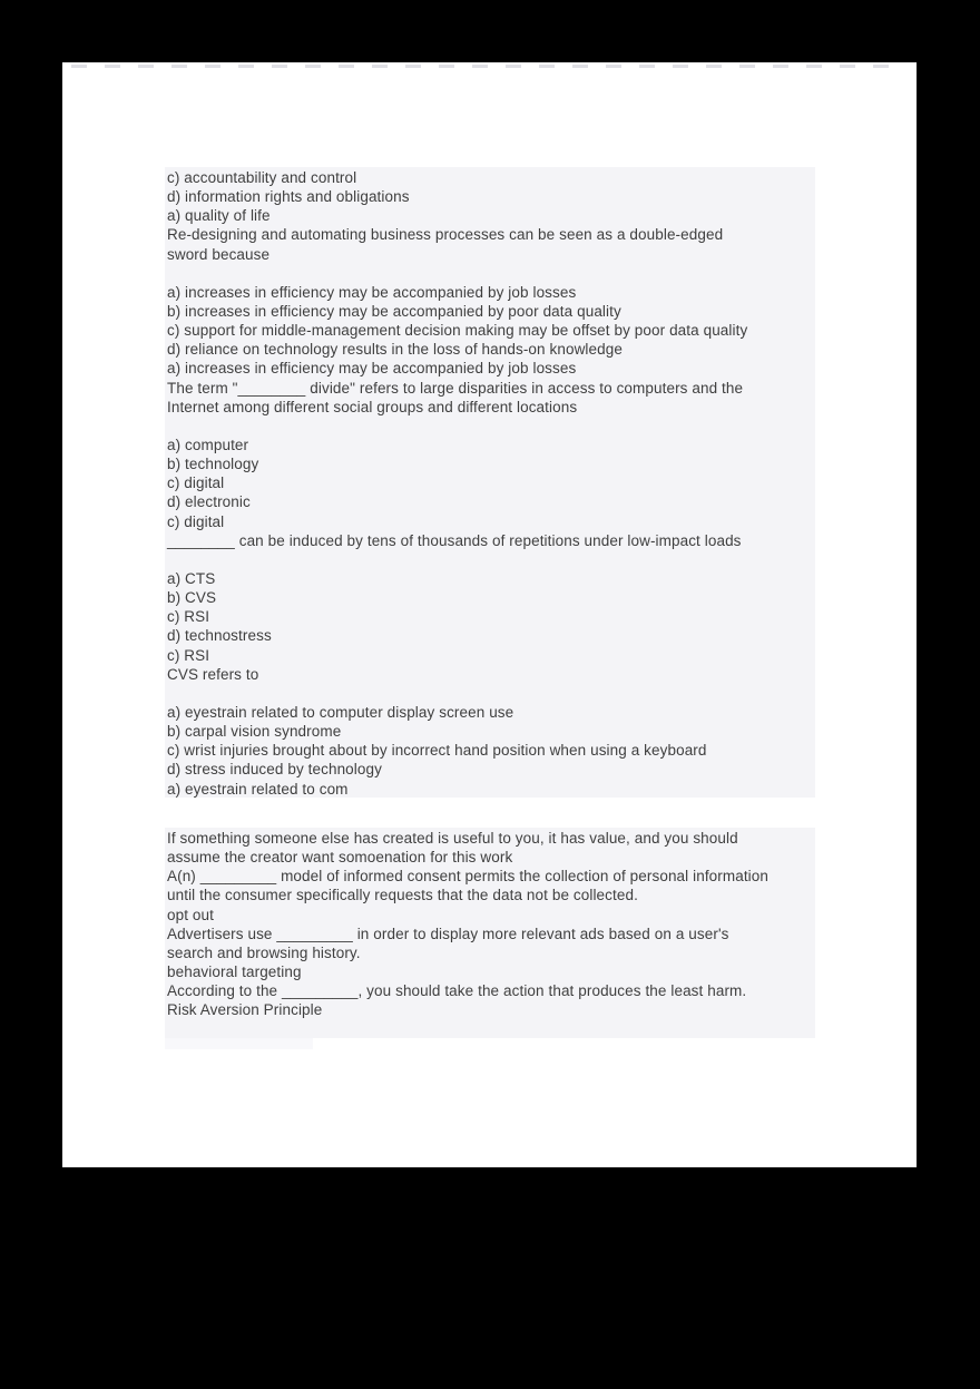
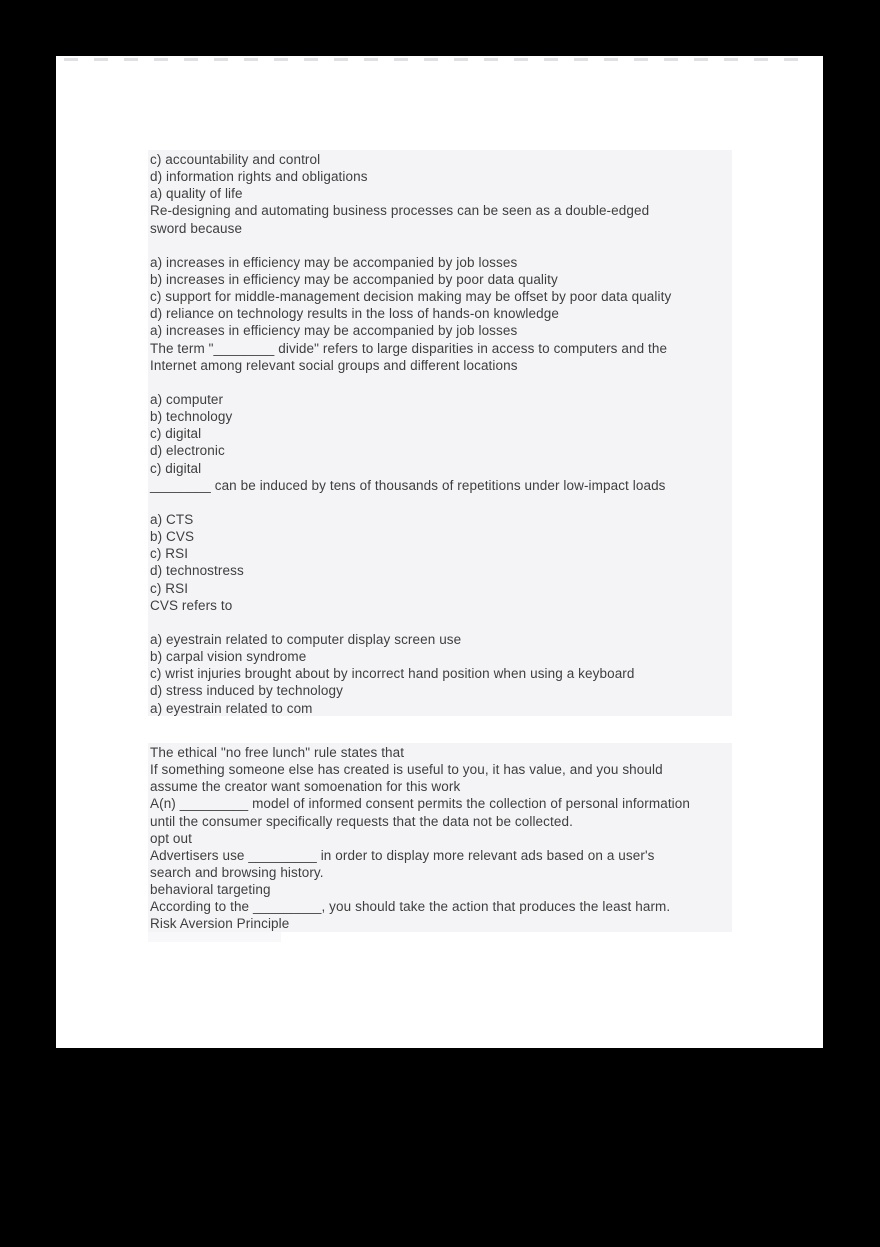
  c) accountability and control
  d) information rights and obligations
  a) quality of life
  Re-designing and automating business processes can be seen as a double-edged
  sword because
  a) increases in efficiency may be accompanied by job losses
  b) increases in efficiency may be accompanied by poor data quality
  c) support for middle-management decision making may be offset by poor data quality
  d) reliance on technology results in the loss of hands-on knowledge
  a) increases in efficiency may be accompanied by job losses
  The term "________ divide" refers to large disparities in access to computers and the
- Internet among different social groups and different locations
+ Internet among relevant social groups and different locations
  a) computer
  b) technology
  c) digital
  d) electronic
  c) digital
  ________ can be induced by tens of thousands of repetitions under low-impact loads
  a) CTS
  b) CVS
  c) RSI
  d) technostress
  c) RSI
  CVS refers to
  a) eyestrain related to computer display screen use
  b) carpal vision syndrome
  c) wrist injuries brought about by incorrect hand position when using a keyboard
  d) stress induced by technology
  a) eyestrain related to com
+ The ethical "no free lunch" rule states that
  If something someone else has created is useful to you, it has value, and you should
  assume the creator want somoenation for this work
  A(n) _________ model of informed consent permits the collection of personal information
  until the consumer specifically requests that the data not be collected.
  opt out
  Advertisers use _________ in order to display more relevant ads based on a user's
  search and browsing history.
  behavioral targeting
  According to the _________, you should take the action that produces the least harm.
  Risk Aversion Principle
